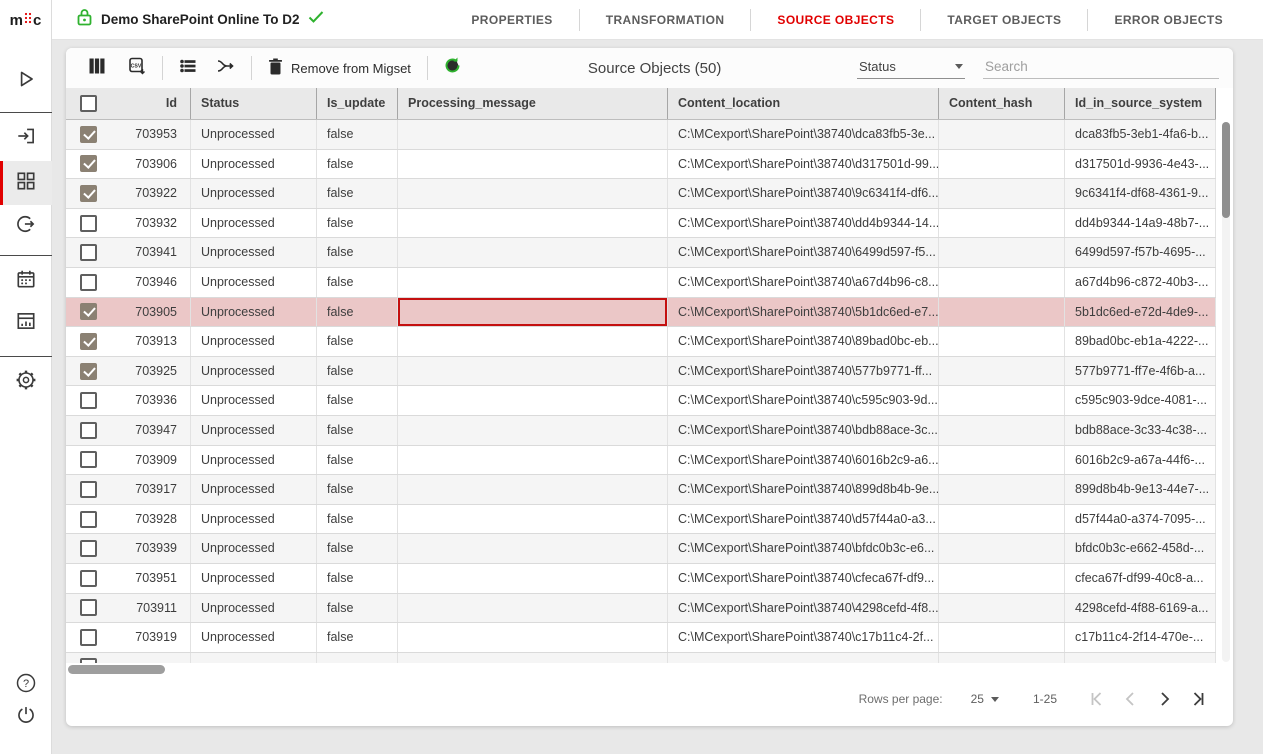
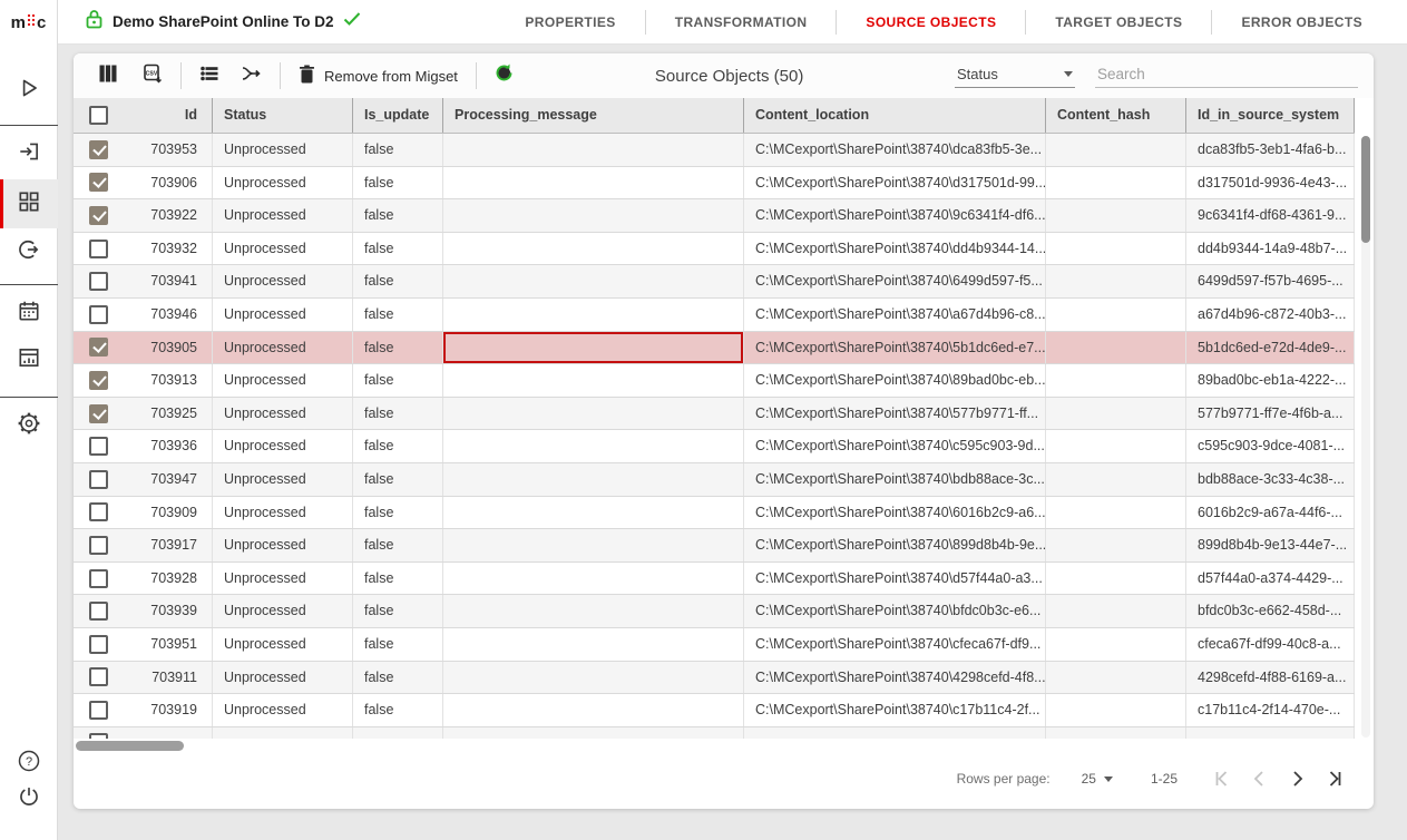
  m
  c
  ?
  Demo SharePoint Online To D2
  PROPERTIES
  TRANSFORMATION
  SOURCE OBJECTS
  TARGET OBJECTS
  ERROR OBJECTS
  Remove from Migset
  Source Objects (50)
  Status
  Search
  Id
  Status
  Is_update
  Processing_message
  Content_location
  Content_hash
  Id_in_source_system
  703953
  Unprocessed
  false
  C:\MCexport\SharePoint\38740\dca83fb5-3e...
  dca83fb5-3eb1-4fa6-b...
  703906
  Unprocessed
  false
  C:\MCexport\SharePoint\38740\d317501d-99...
  d317501d-9936-4e43-...
  703922
  Unprocessed
  false
  C:\MCexport\SharePoint\38740\9c6341f4-df6...
  9c6341f4-df68-4361-9...
  703932
  Unprocessed
  false
  C:\MCexport\SharePoint\38740\dd4b9344-14...
  dd4b9344-14a9-48b7-...
  703941
  Unprocessed
  false
  C:\MCexport\SharePoint\38740\6499d597-f5...
  6499d597-f57b-4695-...
  703946
  Unprocessed
  false
  C:\MCexport\SharePoint\38740\a67d4b96-c8...
  a67d4b96-c872-40b3-...
  703905
  Unprocessed
  false
  C:\MCexport\SharePoint\38740\5b1dc6ed-e7...
  5b1dc6ed-e72d-4de9-...
  703913
  Unprocessed
  false
  C:\MCexport\SharePoint\38740\89bad0bc-eb...
  89bad0bc-eb1a-4222-...
  703925
  Unprocessed
  false
  C:\MCexport\SharePoint\38740\577b9771-ff...
  577b9771-ff7e-4f6b-a...
  703936
  Unprocessed
  false
  C:\MCexport\SharePoint\38740\c595c903-9d...
  c595c903-9dce-4081-...
  703947
  Unprocessed
  false
  C:\MCexport\SharePoint\38740\bdb88ace-3c...
  bdb88ace-3c33-4c38-...
  703909
  Unprocessed
  false
  C:\MCexport\SharePoint\38740\6016b2c9-a6...
  6016b2c9-a67a-44f6-...
  703917
  Unprocessed
  false
  C:\MCexport\SharePoint\38740\899d8b4b-9e...
  899d8b4b-9e13-44e7-...
  703928
  Unprocessed
  false
  C:\MCexport\SharePoint\38740\d57f44a0-a3...
- d57f44a0-a374-7095-...
+ d57f44a0-a374-4429-...
  703939
  Unprocessed
  false
  C:\MCexport\SharePoint\38740\bfdc0b3c-e6...
  bfdc0b3c-e662-458d-...
  703951
  Unprocessed
  false
  C:\MCexport\SharePoint\38740\cfeca67f-df9...
  cfeca67f-df99-40c8-a...
  703911
  Unprocessed
  false
  C:\MCexport\SharePoint\38740\4298cefd-4f8...
  4298cefd-4f88-6169-a...
  703919
  Unprocessed
  false
  C:\MCexport\SharePoint\38740\c17b11c4-2f...
  c17b11c4-2f14-470e-...
  Rows per page:
  25
  1-25
